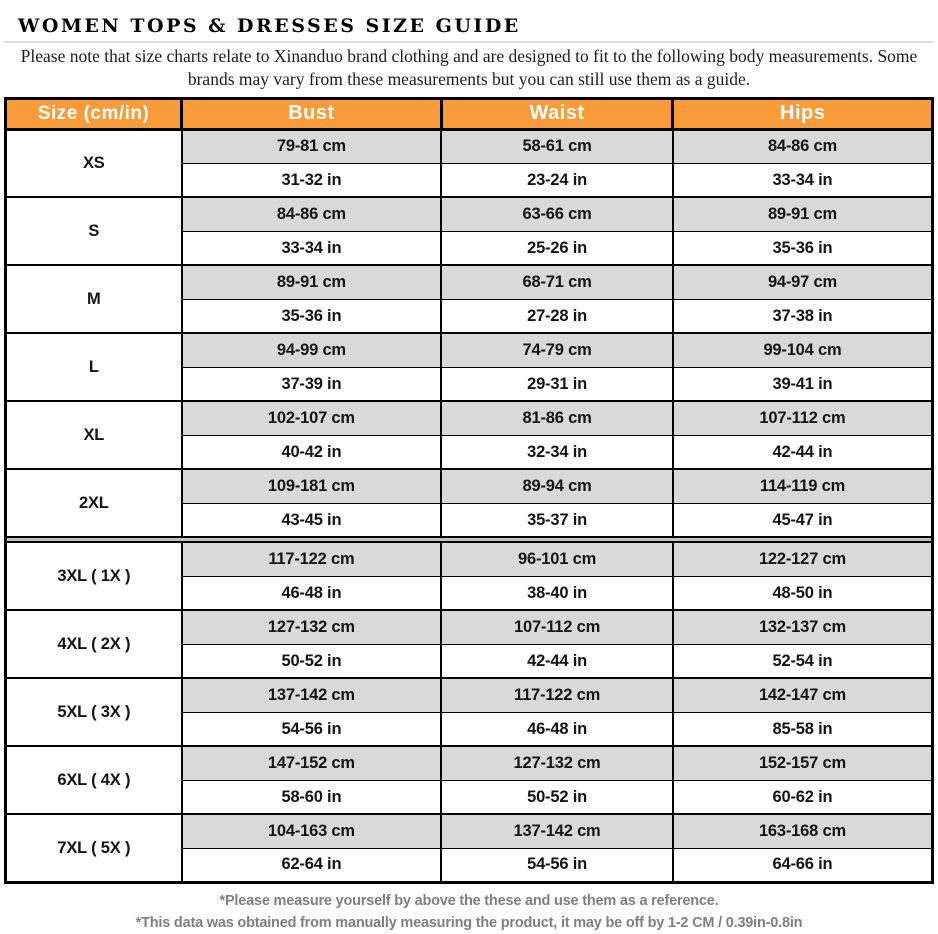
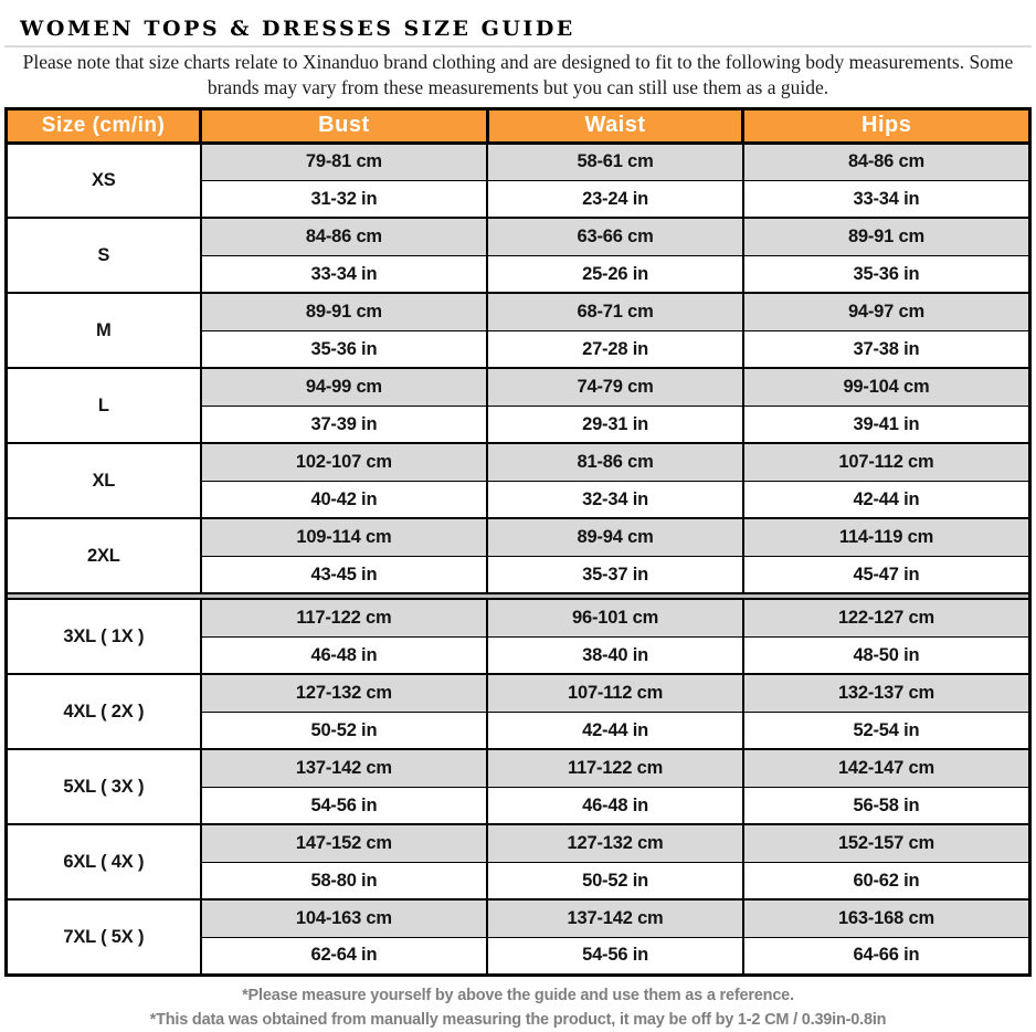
  WOMEN TOPS & DRESSES SIZE GUIDE
  Please note that size charts relate to Xinanduo brand clothing and are designed to fit to the following body measurements. Some brands may vary from these measurements but you can still use them as a guide.
  Size (cm/in)	Bust	Waist	Hips
  XS	79-81 cm	58-61 cm	84-86 cm
  31-32 in	23-24 in	33-34 in
  S	84-86 cm	63-66 cm	89-91 cm
  33-34 in	25-26 in	35-36 in
  M	89-91 cm	68-71 cm	94-97 cm
  35-36 in	27-28 in	37-38 in
  L	94-99 cm	74-79 cm	99-104 cm
  37-39 in	29-31 in	39-41 in
  XL	102-107 cm	81-86 cm	107-112 cm
  40-42 in	32-34 in	42-44 in
- 2XL	109-181 cm	89-94 cm	114-119 cm
+ 2XL	109-114 cm	89-94 cm	114-119 cm
  43-45 in	35-37 in	45-47 in
  3XL ( 1X )	117-122 cm	96-101 cm	122-127 cm
  46-48 in	38-40 in	48-50 in
  4XL ( 2X )	127-132 cm	107-112 cm	132-137 cm
  50-52 in	42-44 in	52-54 in
  5XL ( 3X )	137-142 cm	117-122 cm	142-147 cm
- 54-56 in	46-48 in	85-58 in
+ 54-56 in	46-48 in	56-58 in
  6XL ( 4X )	147-152 cm	127-132 cm	152-157 cm
- 58-60 in	50-52 in	60-62 in
+ 58-80 in	50-52 in	60-62 in
  7XL ( 5X )	104-163 cm	137-142 cm	163-168 cm
  62-64 in	54-56 in	64-66 in
- *Please measure yourself by above the these and use them as a reference.
+ *Please measure yourself by above the guide and use them as a reference.
  *This data was obtained from manually measuring the product, it may be off by 1-2 CM / 0.39in-0.8in
